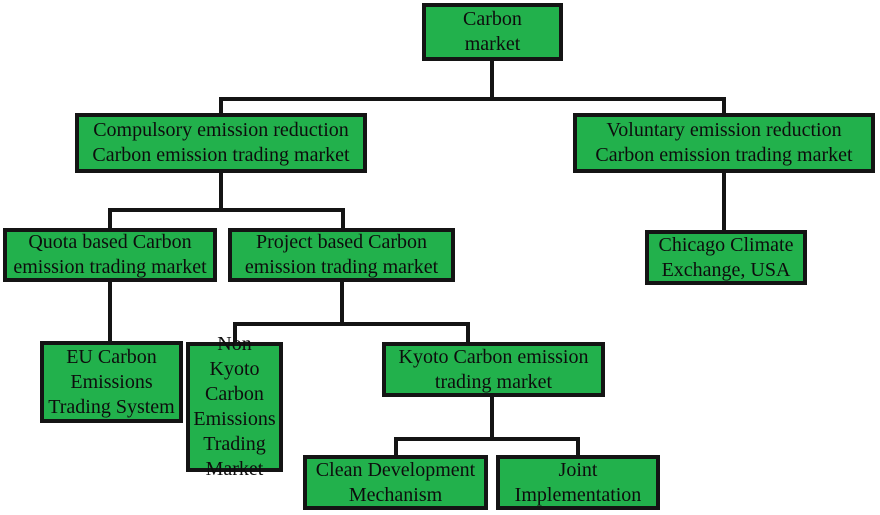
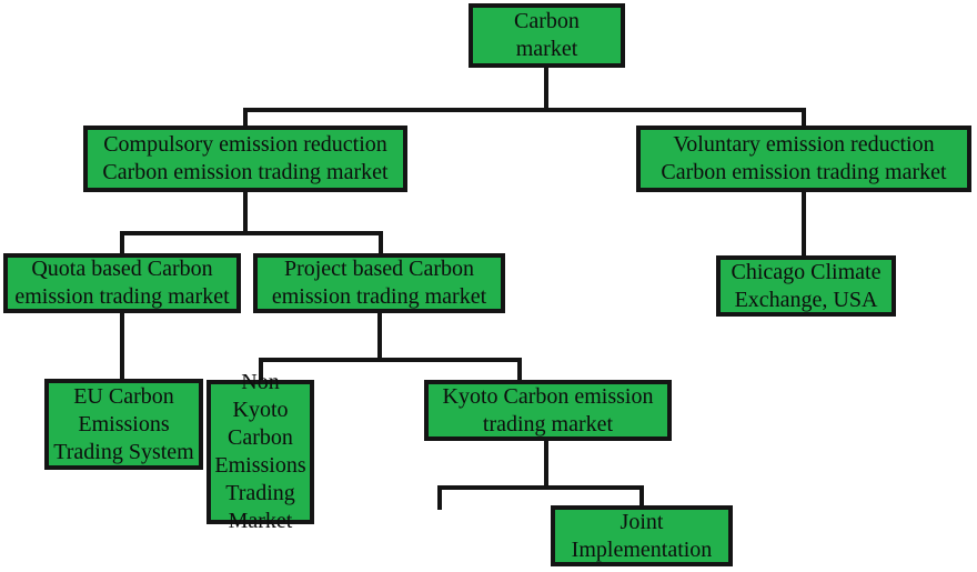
  Carbon
  market
  Compulsory emission reduction
  Carbon emission trading market
  Voluntary emission reduction
  Carbon emission trading market
  Quota based Carbon
  emission trading market
  Project based Carbon
  emission trading market
  Chicago Climate
  Exchange, USA
  EU Carbon
  Emissions
  Trading System
  Non Kyoto
  Carbon
  Emissions
  Trading
  Market
  Kyoto Carbon emission
  trading market
- Clean Development
- Mechanism
  Joint
  Implementation
